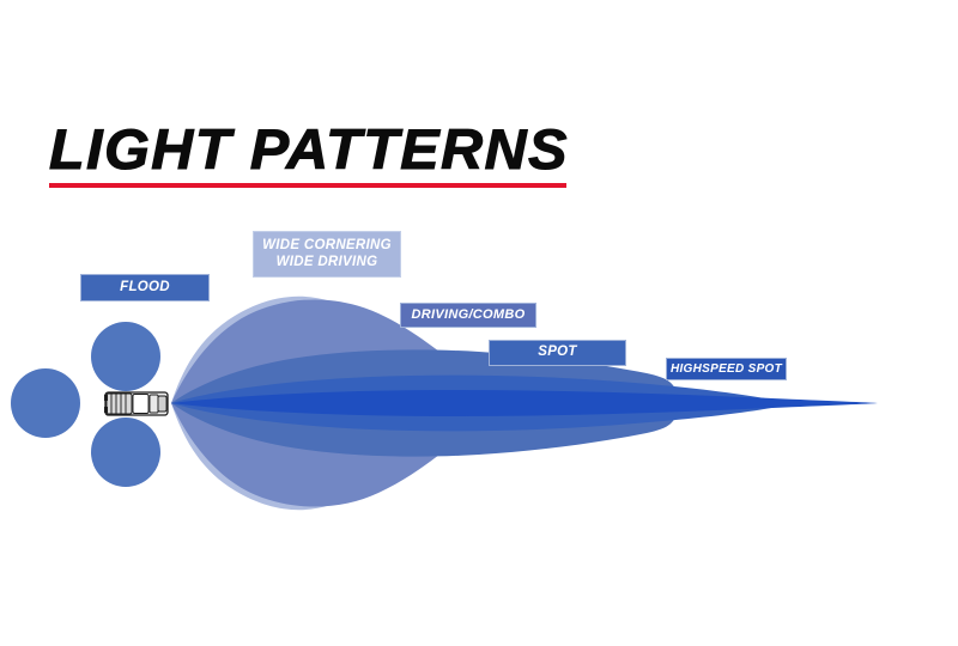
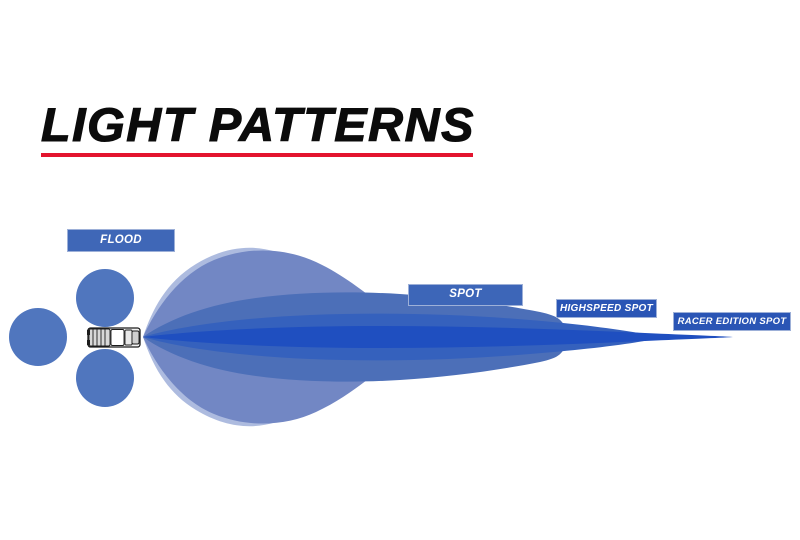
  LIGHT PATTERNS
  FLOOD
- WIDE CORNERING
- WIDE DRIVING
- DRIVING/COMBO
  SPOT
  HIGHSPEED SPOT
+ RACER EDITION SPOT
